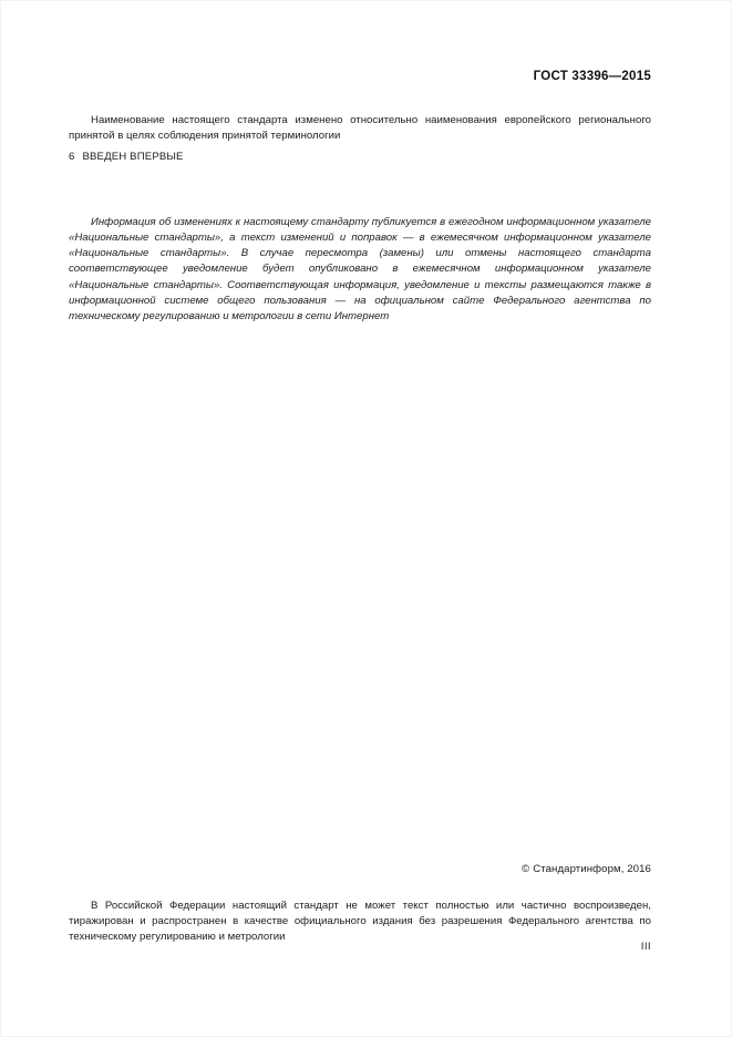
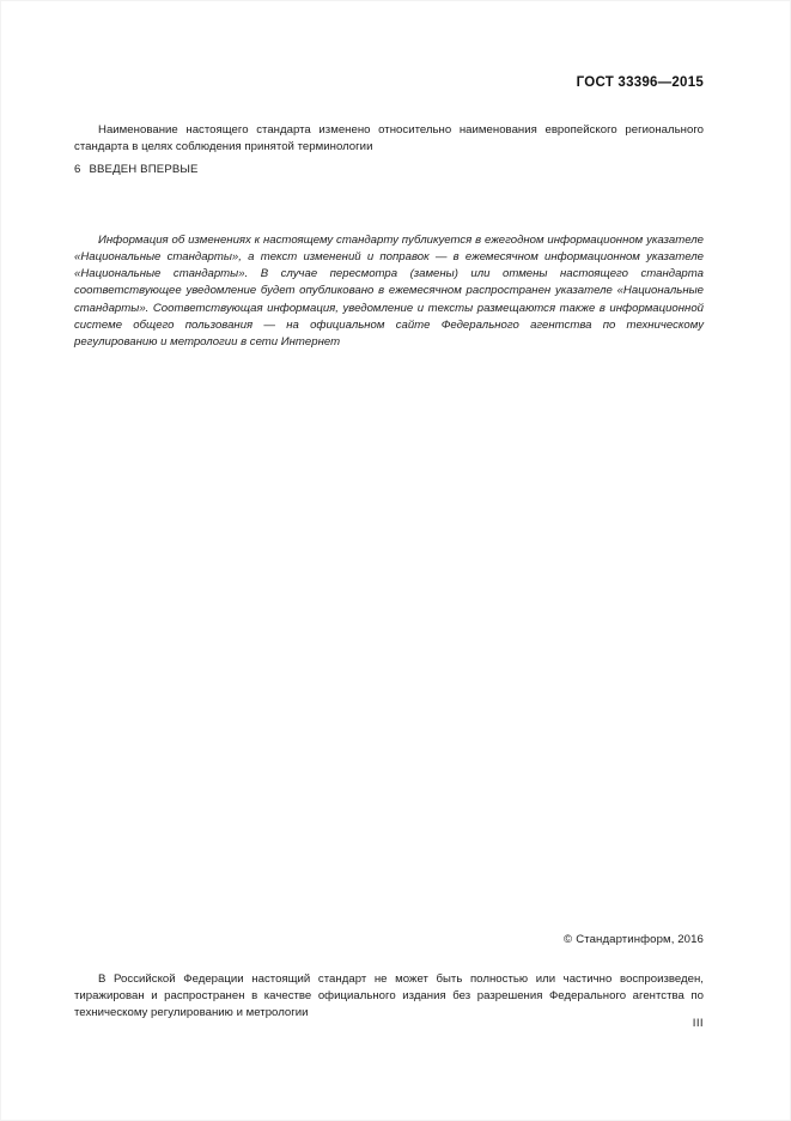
  ГОСТ 33396—2015
- Наименование настоящего стандарта изменено относительно наименования европейского регионального принятой в целях соблюдения принятой терминологии
+ Наименование настоящего стандарта изменено относительно наименования европейского регионального стандарта в целях соблюдения принятой терминологии
  6 ВВЕДЕН ВПЕРВЫЕ
- Информация об изменениях к настоящему стандарту публикуется в ежегодном информационном указателе «Национальные стандарты», а текст изменений и поправок — в ежемесячном информационном указателе «Национальные стандарты». В случае пересмотра (замены) или отмены настоящего стандарта соответствующее уведомление будет опубликовано в ежемесячном информационном указателе «Национальные стандарты». Соответствующая информация, уведомление и тексты размещаются также в информационной системе общего пользования — на официальном сайте Федерального агентства по техническому регулированию и метрологии в сети Интернет
+ Информация об изменениях к настоящему стандарту публикуется в ежегодном информационном указателе «Национальные стандарты», а текст изменений и поправок — в ежемесячном информационном указателе «Национальные стандарты». В случае пересмотра (замены) или отмены настоящего стандарта соответствующее уведомление будет опубликовано в ежемесячном распространен указателе «Национальные стандарты». Соответствующая информация, уведомление и тексты размещаются также в информационной системе общего пользования — на официальном сайте Федерального агентства по техническому регулированию и метрологии в сети Интернет
  © Стандартинформ, 2016
- В Российской Федерации настоящий стандарт не может текст полностью или частично воспроизведен, тиражирован и распространен в качестве официального издания без разрешения Федерального агентства по техническому регулированию и метрологии
+ В Российской Федерации настоящий стандарт не может быть полностью или частично воспроизведен, тиражирован и распространен в качестве официального издания без разрешения Федерального агентства по техническому регулированию и метрологии
  III
